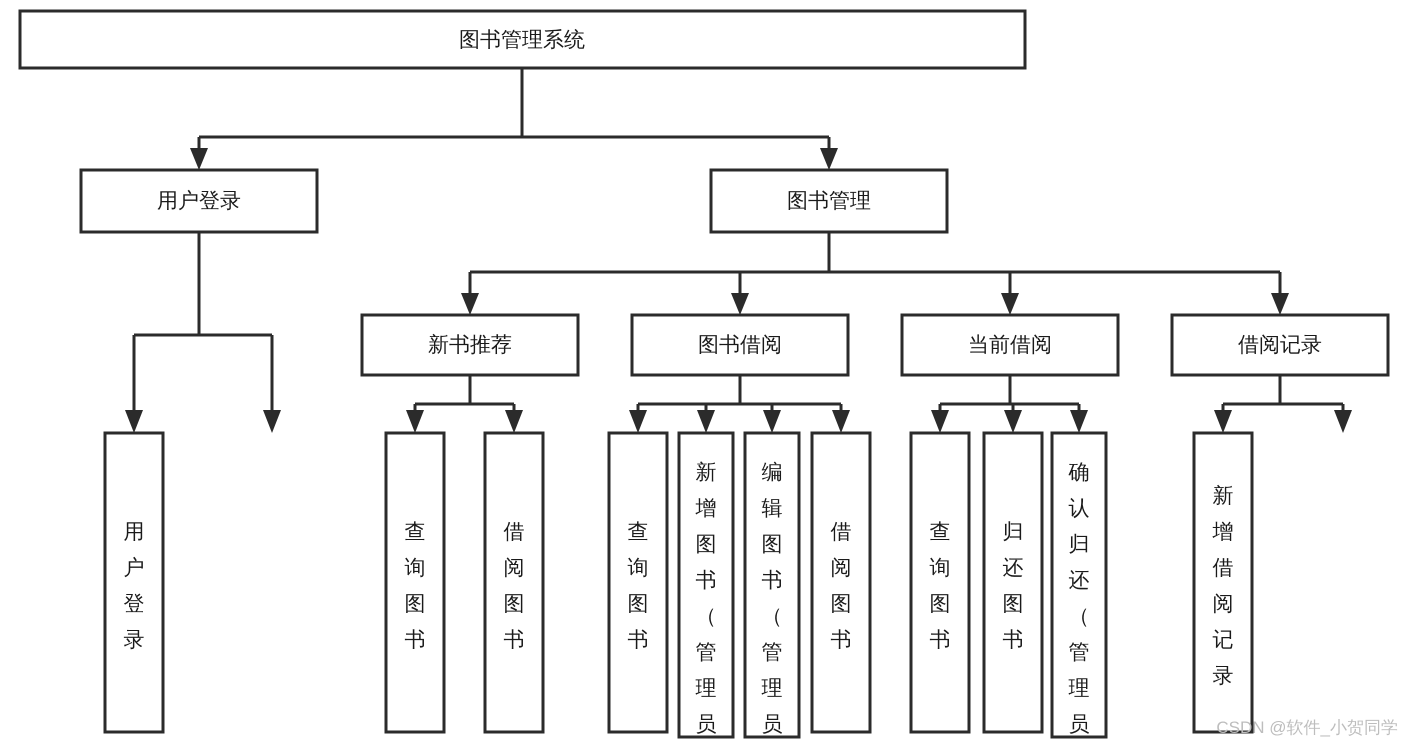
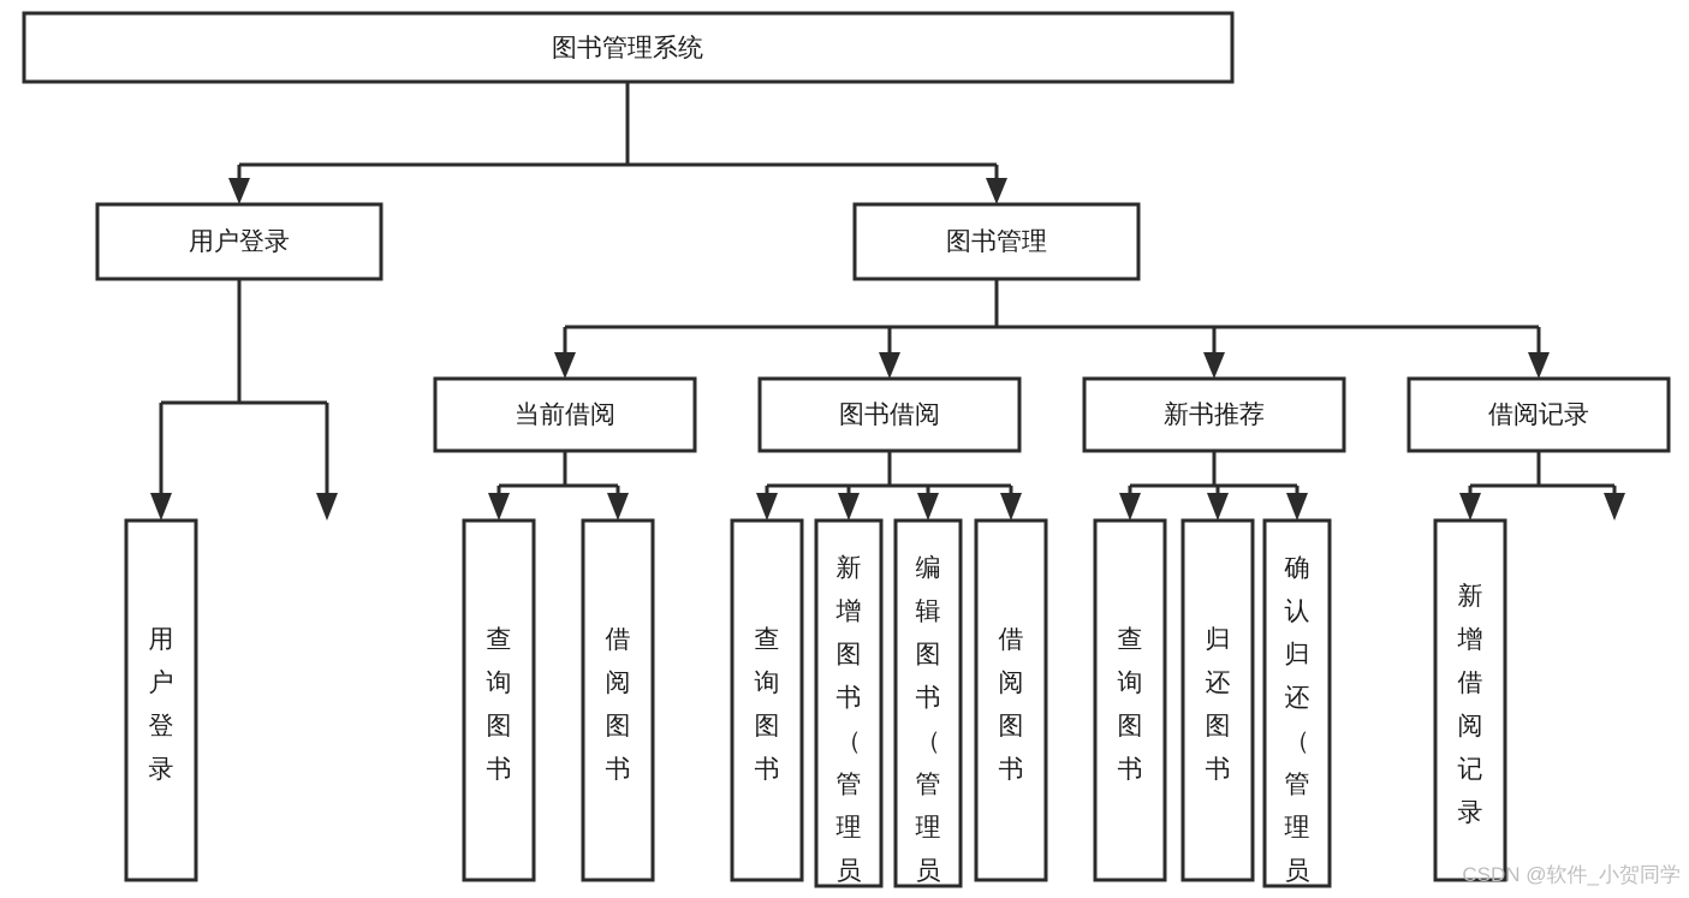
  图书管理系统
  用户登录
  图书管理
- 新书推荐
+ 当前借阅
  图书借阅
- 当前借阅
+ 新书推荐
  借阅记录
  用户登录
  查询图书
  借阅图书
  查询图书
  新增图书（管理员
  编辑图书（管理员
  借阅图书
  查询图书
  归还图书
  确认归还（管理员
  新增借阅记录
  CSDN @软件_小贺同学
